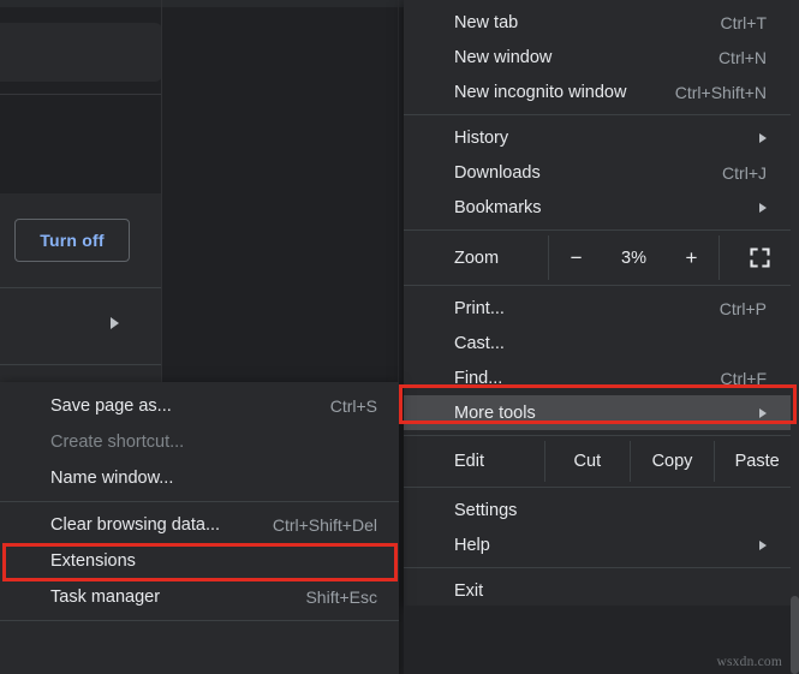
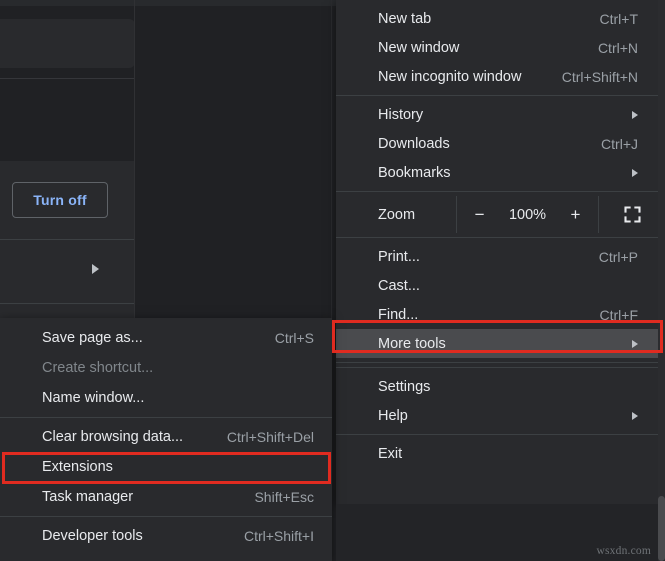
  Turn off
  New tab
  Ctrl+T
  New window
  Ctrl+N
  New incognito window
  Ctrl+Shift+N
  History
  Downloads
  Ctrl+J
  Bookmarks
  Zoom
  −
- 3%
+ 100%
  +
  Print...
  Ctrl+P
  Cast...
  Find...
  Ctrl+F
  More tools
- Edit
- Cut
- Copy
- Paste
  Settings
  Help
  Exit
  Save page as...
  Ctrl+S
  Create shortcut...
  Name window...
  Clear browsing data...
  Ctrl+Shift+Del
  Extensions
  Task manager
  Shift+Esc
+ Developer tools
+ Ctrl+Shift+I
  wsxdn.com
